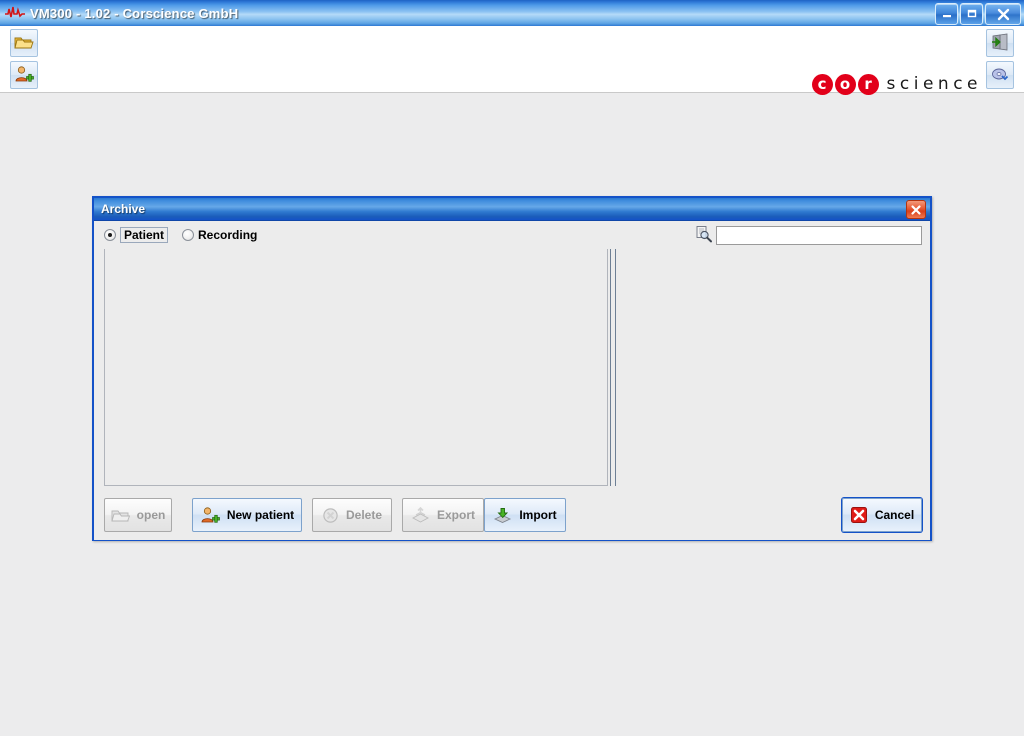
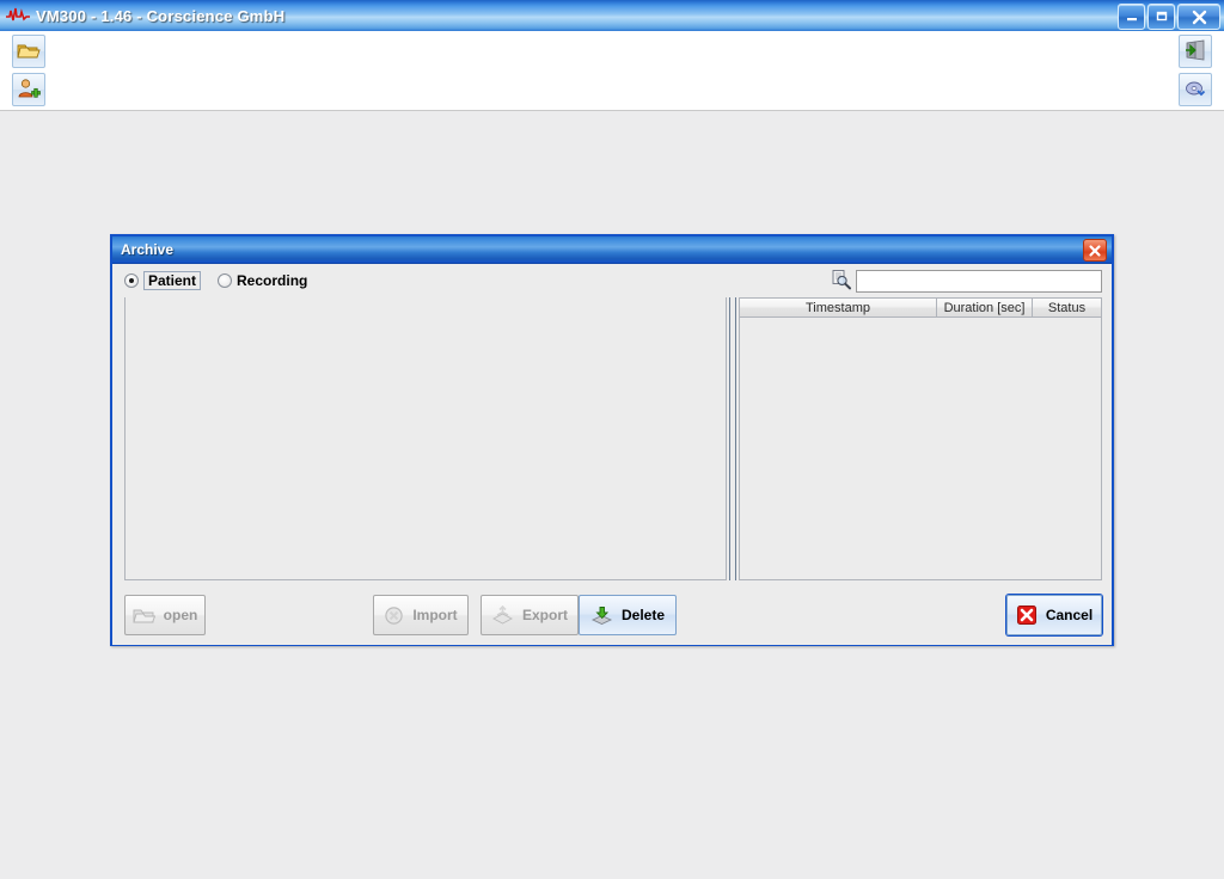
- VM300 - 1.02 - Corscience GmbH
+ VM300 - 1.46 - Corscience GmbH
- c
- o
- r
- science
  Archive
  Patient
  Recording
+ Timestamp
+ Duration [sec]
+ Status
  open
- New patient
- Delete
+ Import
  Export
- Import
+ Delete
  Cancel
